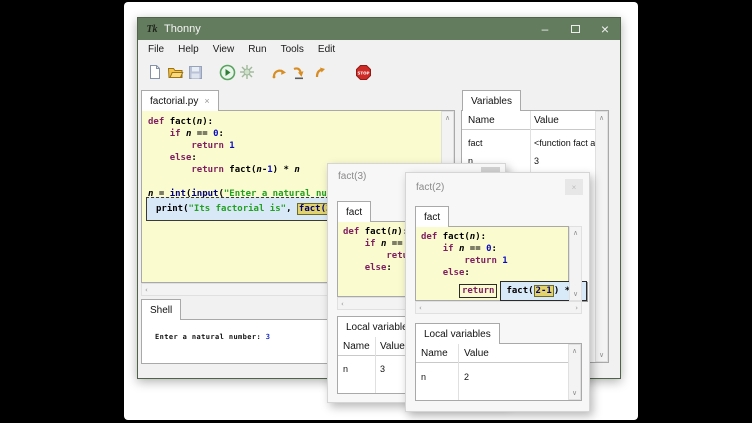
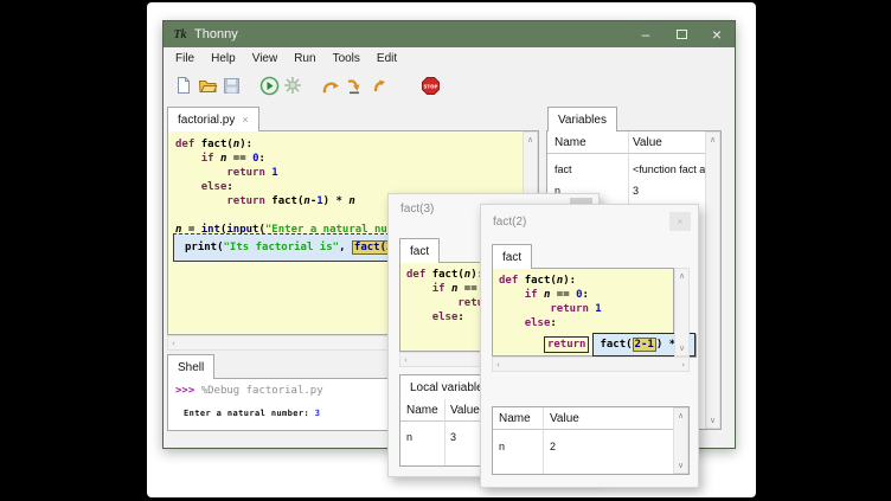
  Tk
  Thonny
  –
  ×
  File
  Help
  View
  Run
  Tools
  Edit
  factorial.py
  ×
  def fact(n):
  if n == 0:
  return 1
  else:
  return fact(n-1) * n
  n = int(input("Enter a natural nu
  print("Its factorial is", fact(
  ∧
  ‹
  Shell
+ >>> %Debug factorial.py
  Enter a natural number: 3
  Variables
  Name
  Value
  fact
  <function fact a
  n
  3
  ∧
  ∨
  fact(3)
  fact
  def fact(n)
  if n ==
  else:
  ‹
  Local variabl
  Name
  Value
  n
  3
  fact(2)
  ×
  fact
  def fact(n):
  if n == 0:
  return 1
  else:
  return
  fact( 2-1 ) *
  ∧
  ∨
  ‹
  ›
- Local variables
  Name
  Value
  n
  2
  ∧
  ∨
